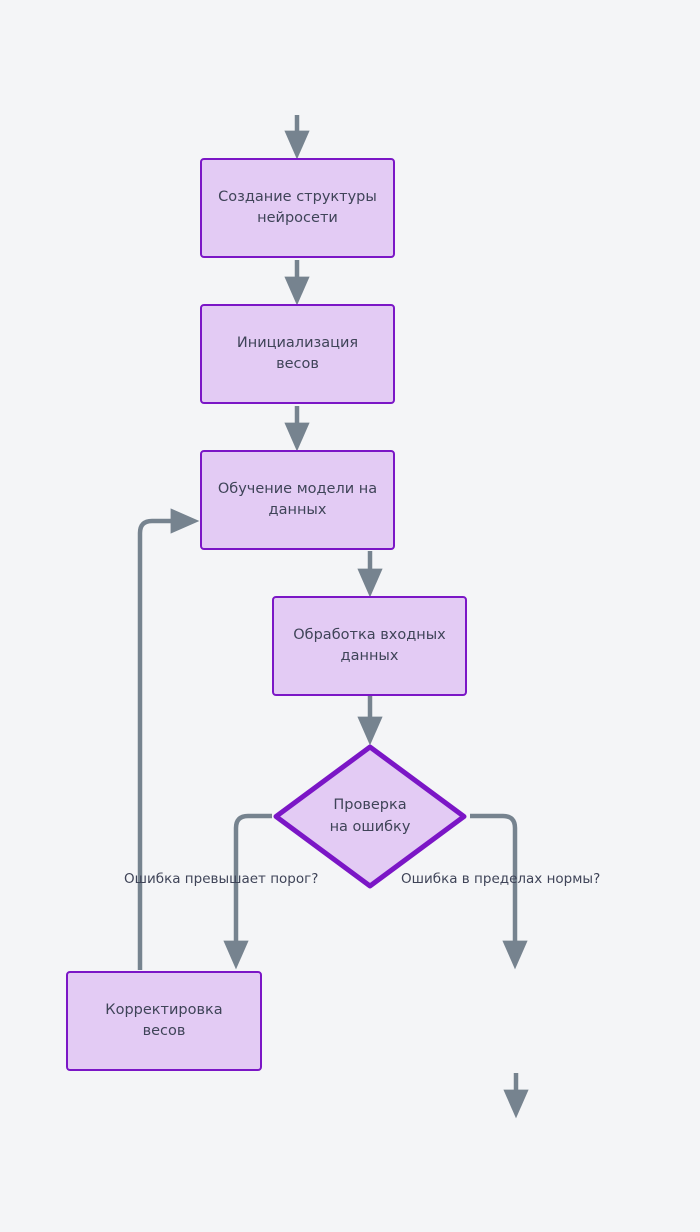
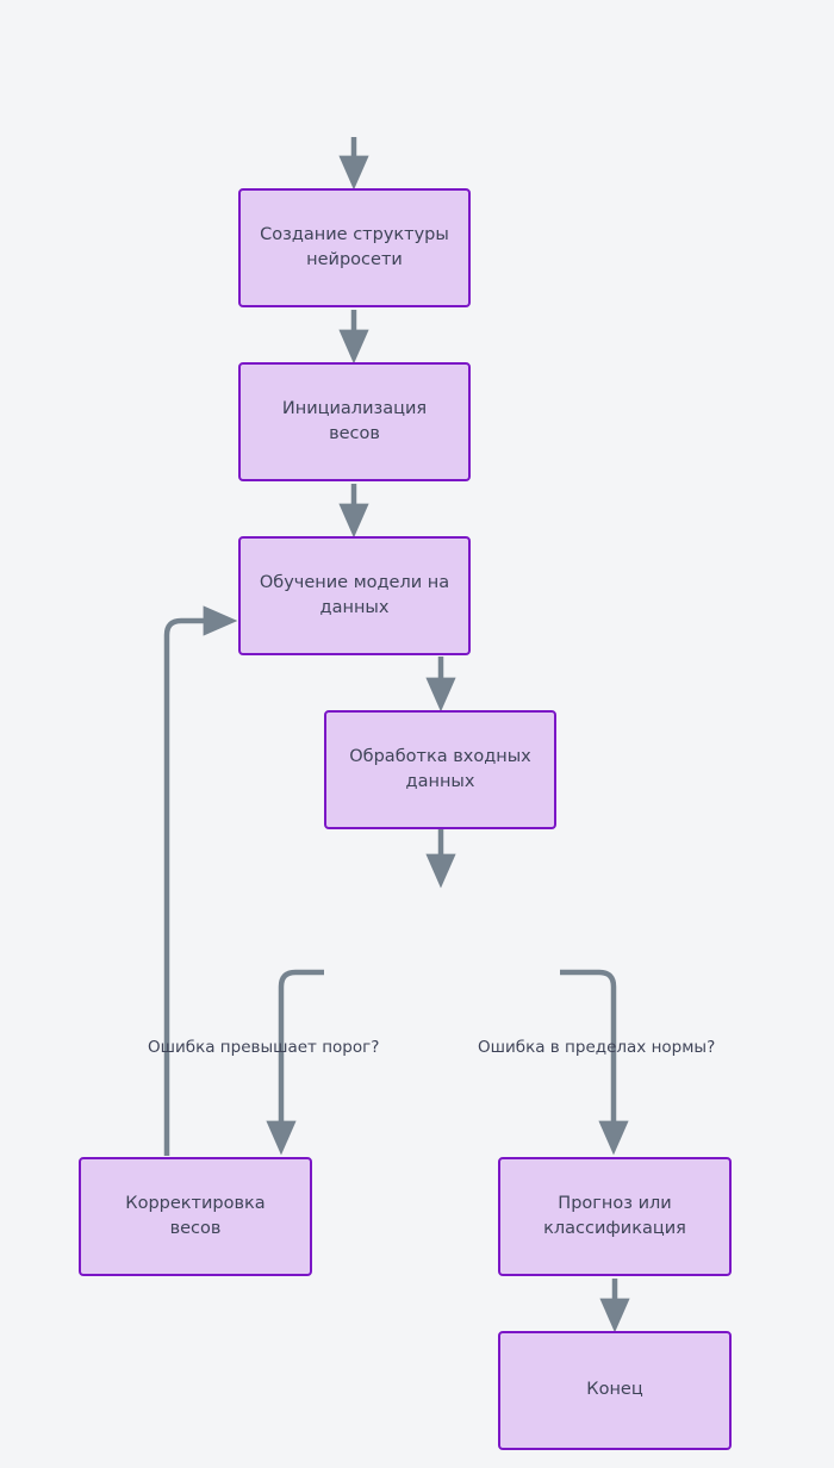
  Создание структуры
  нейросети
  Инициализация
  весов
  Обучение модели на
  данных
  Обработка входных
  данных
- Проверка
- на ошибку
  Корректировка
  весов
+ Прогноз или
+ классификация
+ Конец
  Ошибка превышает порог?
  Ошибка в пределах нормы?
